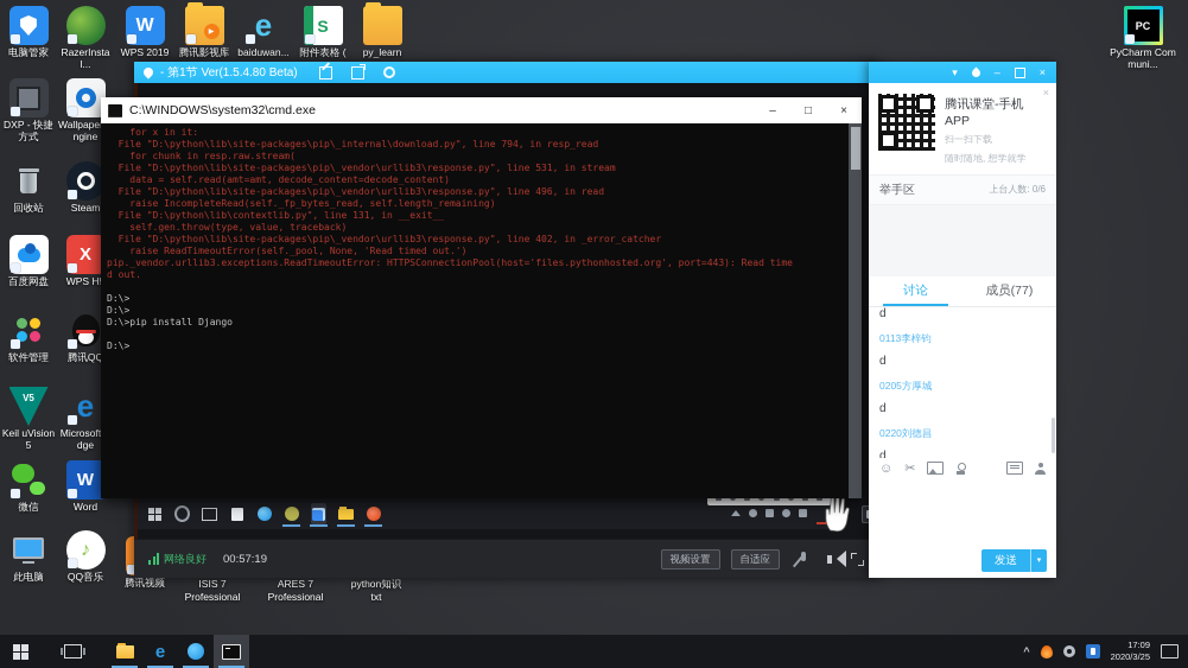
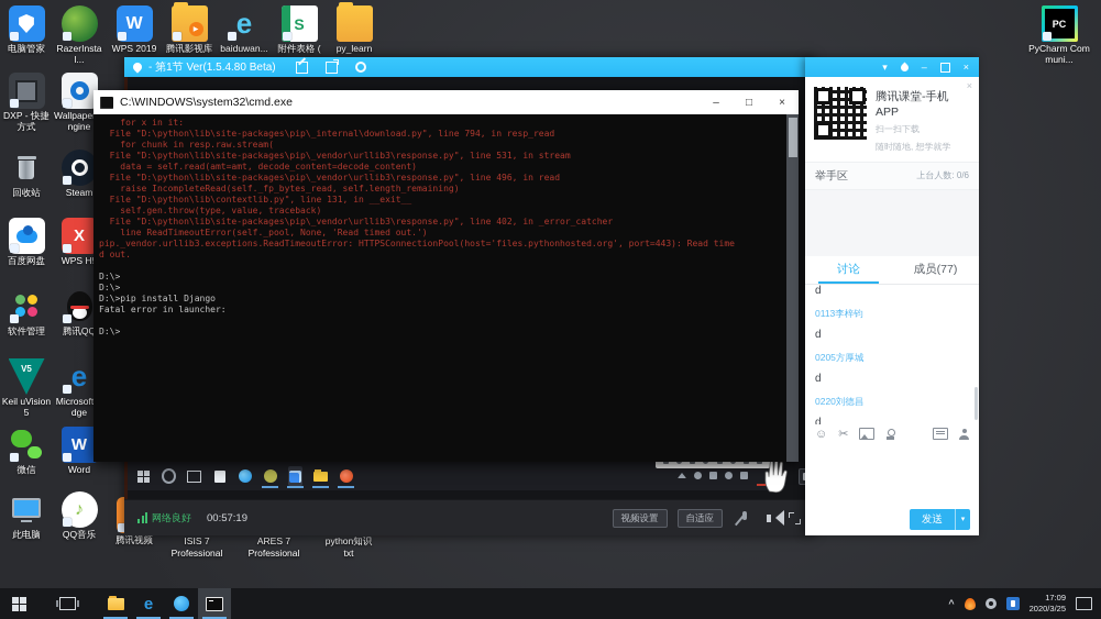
  电脑管家
  RazerInstal...
  W
  WPS 2019
  腾讯影视库
  e
  baiduwan...
  S
  附件表格 (
  py_learn
  DXP - 快捷方式
  Wallpapengine
  回收站
  Steam
  百度网盘
  X
  WPS H
  软件管理
  腾讯QQ
  V5
  Keil uVision5
  e
  Microsofdge
  微信
  W
  Word
  此电脑
  ♪
  QQ音乐
  腾讯视频
  PC
  PyCharm Communi...
  ISIS 7
  Professional
  ARES 7
  Professional
  python知识
  txt
  - 第1节 Ver(1.5.4.80 Beta)
  网络良好
  00:57:19
  视频设置
  自适应
  C:\WINDOWS\system32\cmd.exe
  –
  □
  ×
  for x in it:
  File "D:\python\lib\site-packages\pip\_internal\download.py", line 794, in resp_read
  for chunk in resp.raw.stream(
  File "D:\python\lib\site-packages\pip\_vendor\urllib3\response.py", line 531, in stream
  data = self.read(amt=amt, decode_content=decode_content)
  File "D:\python\lib\site-packages\pip\_vendor\urllib3\response.py", line 496, in read
  raise IncompleteRead(self._fp_bytes_read, self.length_remaining)
  File "D:\python\lib\contextlib.py", line 131, in __exit__
  self.gen.throw(type, value, traceback)
  File "D:\python\lib\site-packages\pip\_vendor\urllib3\response.py", line 402, in _error_catcher
- raise ReadTimeoutError(self._pool, None, 'Read timed out.')
+ line ReadTimeoutError(self._pool, None, 'Read timed out.')
  pip._vendor.urllib3.exceptions.ReadTimeoutError: HTTPSConnectionPool(host='files.pythonhosted.org', port=443): Read time
  d out.
  D:\>
  D:\>
  D:\>pip install Django
+ Fatal error in launcher:
  D:\>
  ▾
  –
  ×
  腾讯课堂-手机APP
  扫一扫下载
  随时随地, 想学就学
  ×
  举手区
  上台人数: 0/6
  讨论
  成员(77)
  d
  0113李梓钧
  d
  0205方厚城
  d
  0220刘德昌
  d
  ☺
  ✂
  发送
  e
  ^
  17:09
  2020/3/25
